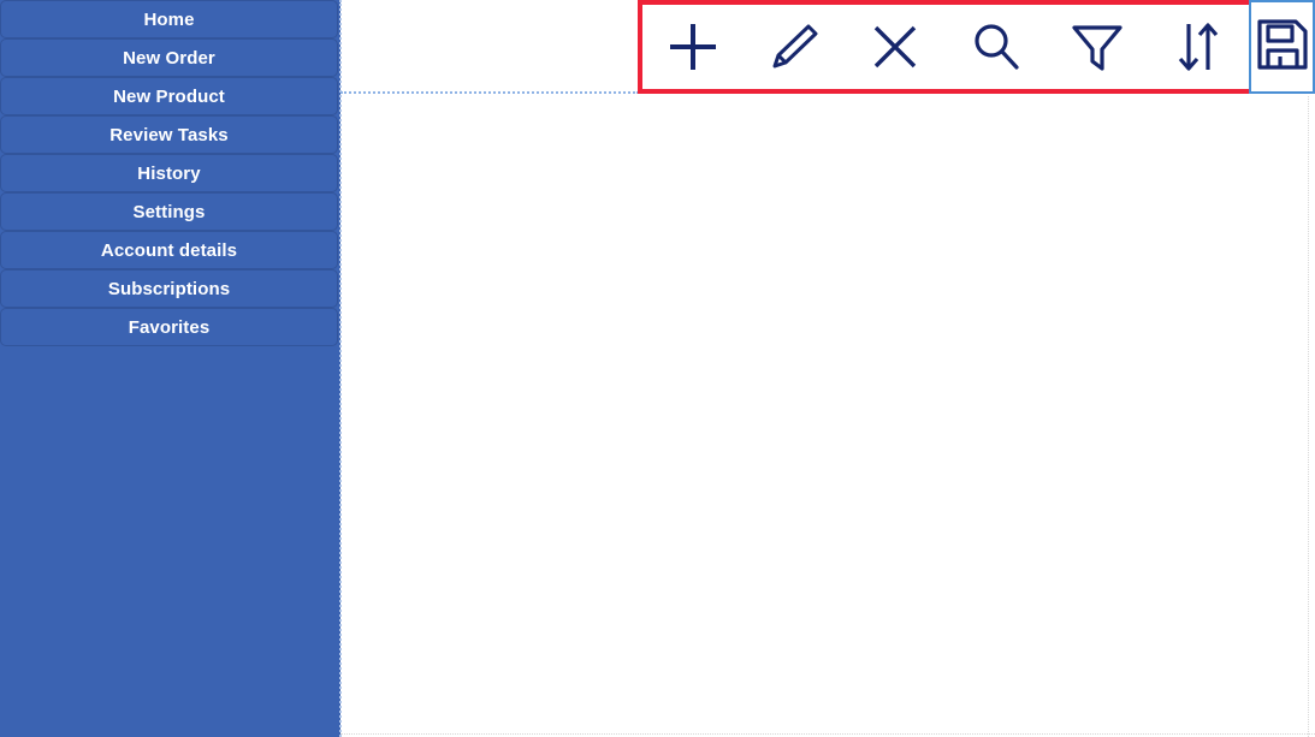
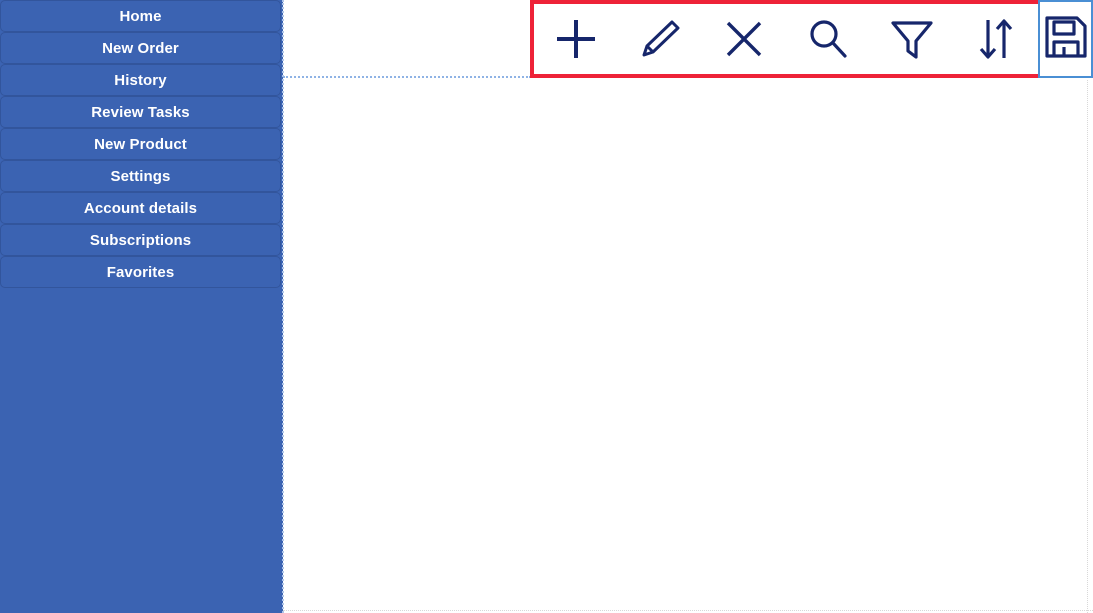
  Home
  New Order
- New Product
+ History
  Review Tasks
- History
+ New Product
  Settings
  Account details
  Subscriptions
  Favorites
